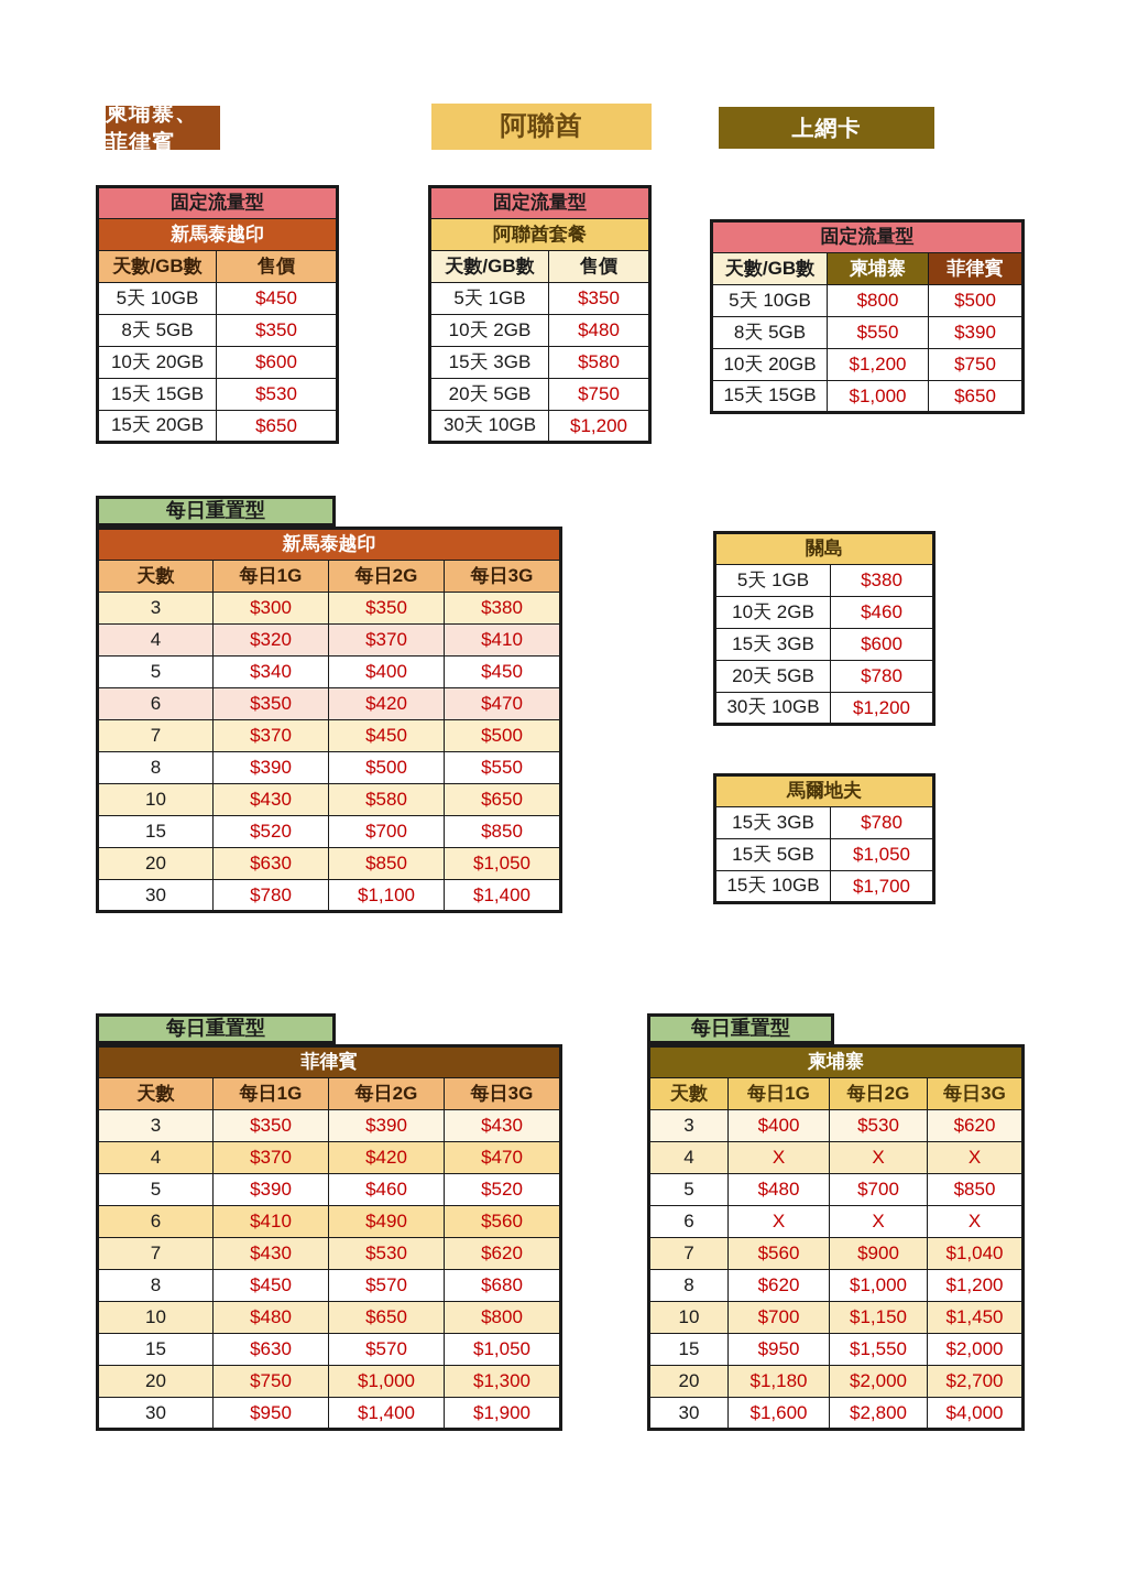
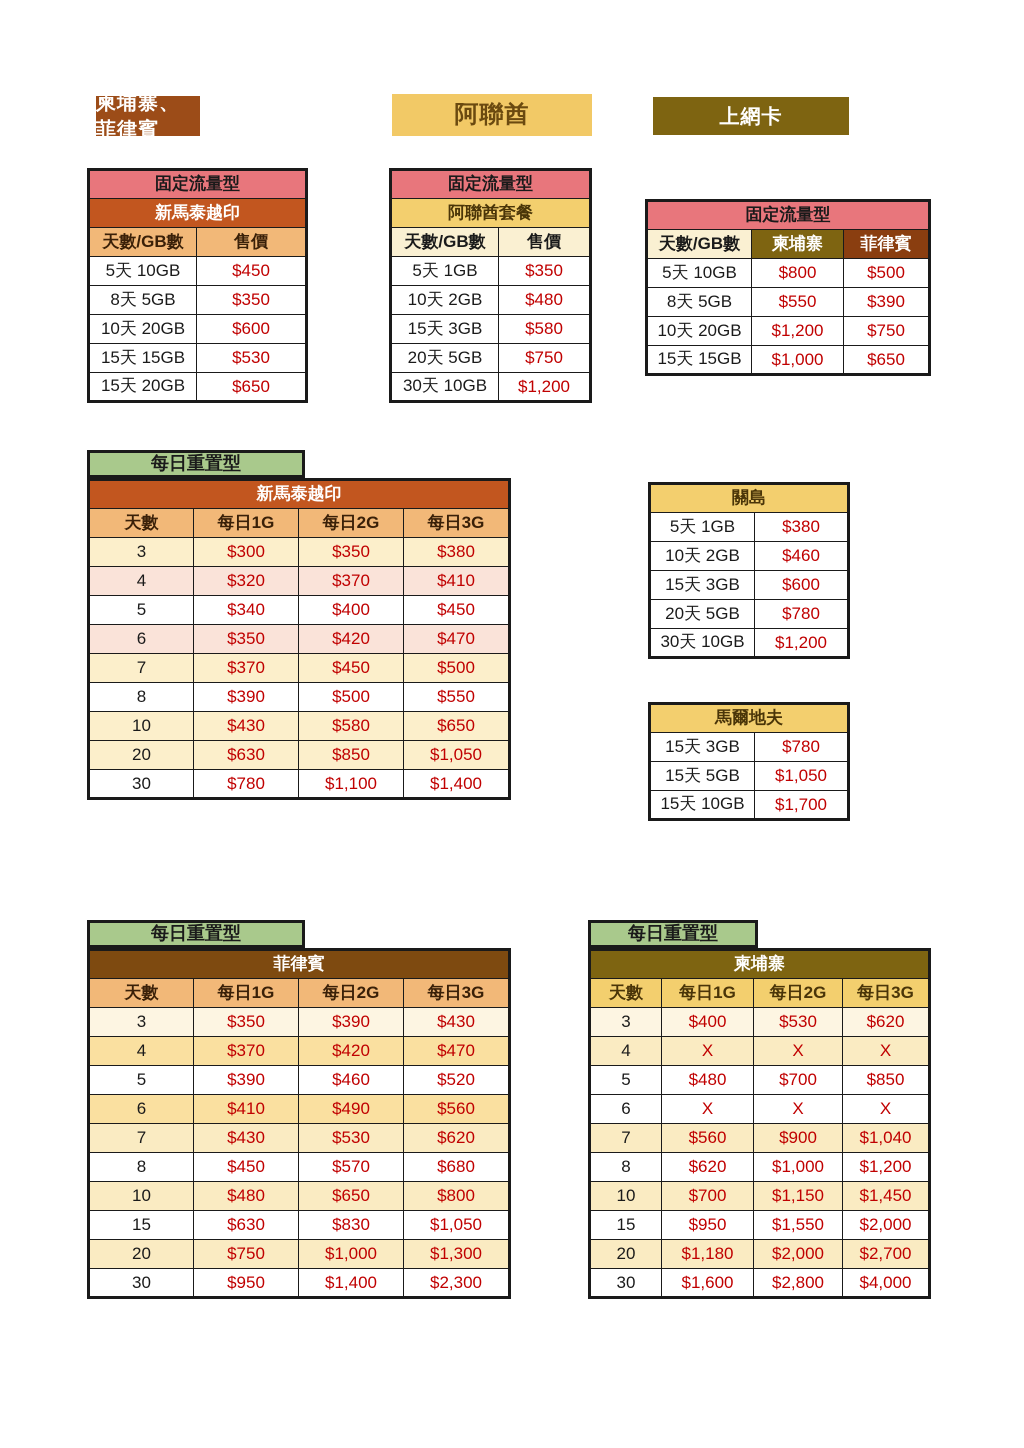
  柬埔寨、菲律賓
  阿聯酋
  上網卡
  固定流量型
  新馬泰越印
  天數/GB數	售價
  5天 10GB	$450
  8天 5GB	$350
  10天 20GB	$600
  15天 15GB	$530
  15天 20GB	$650
  固定流量型
  阿聯酋套餐
  天數/GB數	售價
  5天 1GB	$350
  10天 2GB	$480
  15天 3GB	$580
  20天 5GB	$750
  30天 10GB	$1,200
  固定流量型
  天數/GB數	柬埔寨	菲律賓
  5天 10GB	$800	$500
  8天 5GB	$550	$390
  10天 20GB	$1,200	$750
  15天 15GB	$1,000	$650
  每日重置型
  新馬泰越印
  天數	每日1G	每日2G	每日3G
  3	$300	$350	$380
  4	$320	$370	$410
  5	$340	$400	$450
  6	$350	$420	$470
  7	$370	$450	$500
  8	$390	$500	$550
  10	$430	$580	$650
- 15	$520	$700	$850
  20	$630	$850	$1,050
  30	$780	$1,100	$1,400
  關島
  5天 1GB	$380
  10天 2GB	$460
  15天 3GB	$600
  20天 5GB	$780
  30天 10GB	$1,200
  馬爾地夫
  15天 3GB	$780
  15天 5GB	$1,050
  15天 10GB	$1,700
  每日重置型
  菲律賓
  天數	每日1G	每日2G	每日3G
  3	$350	$390	$430
  4	$370	$420	$470
  5	$390	$460	$520
  6	$410	$490	$560
  7	$430	$530	$620
  8	$450	$570	$680
  10	$480	$650	$800
- 15	$630	$570	$1,050
+ 15	$630	$830	$1,050
  20	$750	$1,000	$1,300
- 30	$950	$1,400	$1,900
+ 30	$950	$1,400	$2,300
  每日重置型
  柬埔寨
  天數	每日1G	每日2G	每日3G
  3	$400	$530	$620
  4	X	X	X
  5	$480	$700	$850
  6	X	X	X
  7	$560	$900	$1,040
  8	$620	$1,000	$1,200
  10	$700	$1,150	$1,450
  15	$950	$1,550	$2,000
  20	$1,180	$2,000	$2,700
  30	$1,600	$2,800	$4,000
